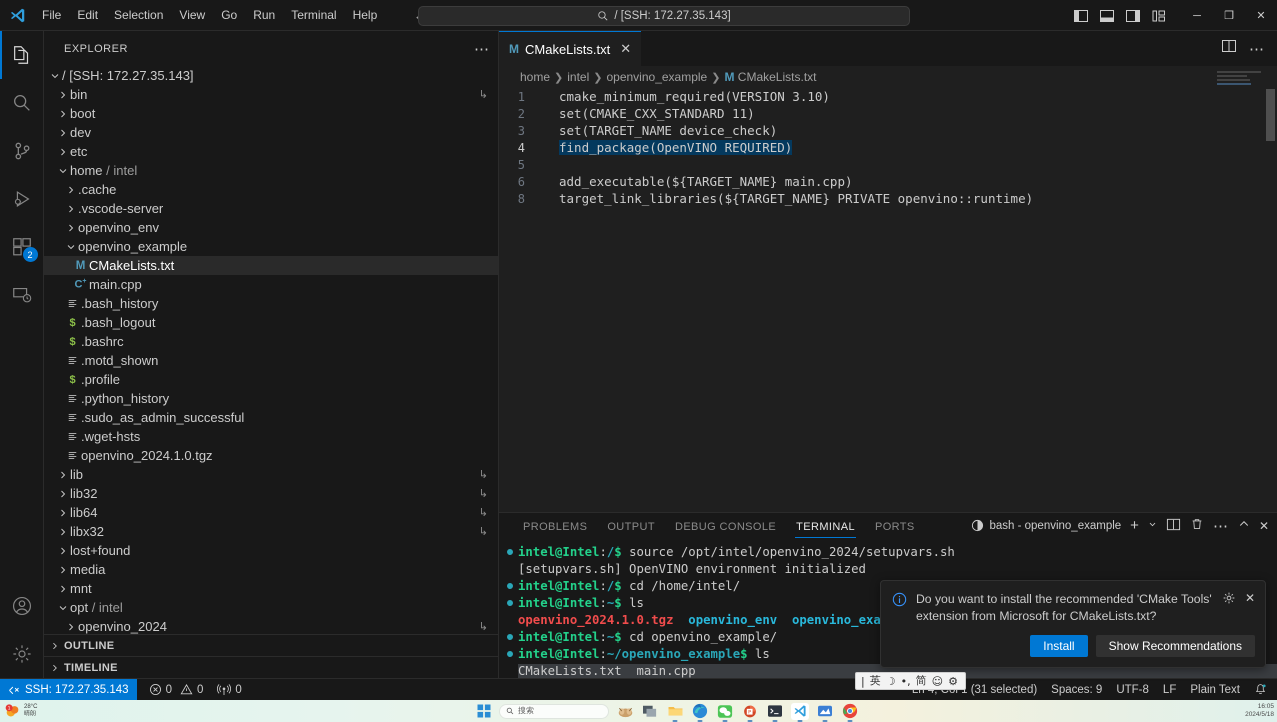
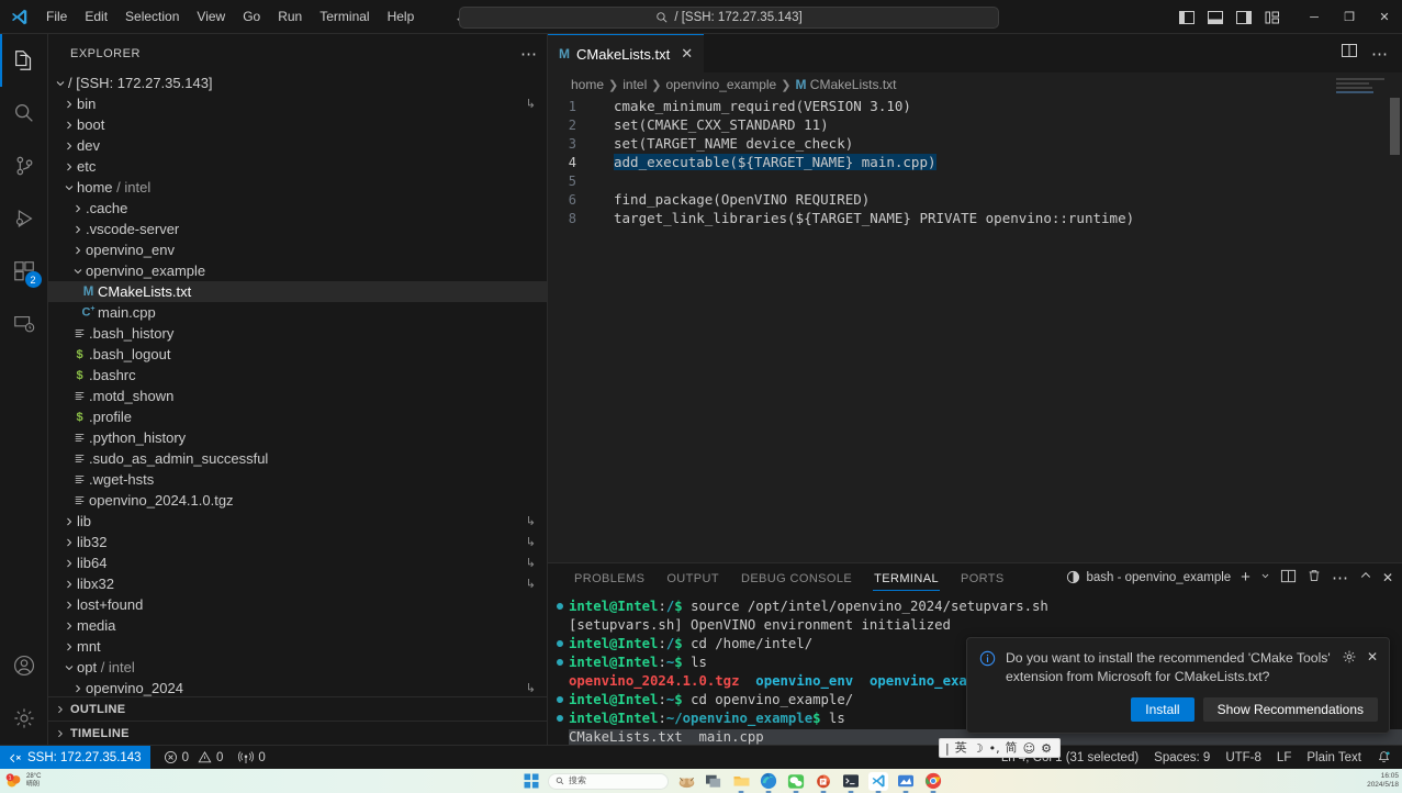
  File
  Edit
  Selection
  View
  Go
  Run
  Terminal
  Help
  / [SSH: 172.27.35.143]
  ─
  ❒
  ✕
  2
  EXPLORER
  ⋯
  / [SSH: 172.27.35.143]
  bin
  ↳
  boot
  dev
  etc
  home / intel
  .cache
  .vscode-server
  openvino_env
  openvino_example
  M
  CMakeLists.txt
  main.cpp
  .bash_history
  $
  .bash_logout
  $
  .bashrc
  .motd_shown
  $
  .profile
  .python_history
  .sudo_as_admin_successful
  .wget-hsts
  openvino_2024.1.0.tgz
  lib
  ↳
  lib32
  ↳
  lib64
  ↳
  libx32
  ↳
  lost+found
  media
  mnt
  opt / intel
  openvino_2024
  ↳
  OUTLINE
  TIMELINE
  M
  CMakeLists.txt
  ✕
  ⋯
  home
  ❯
  intel
  ❯
  openvino_example
  ❯
  M CMakeLists.txt
  1
  cmake_minimum_required(VERSION 3.10)
  2
  set(CMAKE_CXX_STANDARD 11)
  3
  set(TARGET_NAME device_check)
  4
- find_package(OpenVINO REQUIRED)
+ add_executable(${TARGET_NAME} main.cpp)
  5
  6
- add_executable(${TARGET_NAME} main.cpp)
+ find_package(OpenVINO REQUIRED)
  8
  target_link_libraries(${TARGET_NAME} PRIVATE openvino::runtime)
  PROBLEMS
  OUTPUT
  DEBUG CONSOLE
  TERMINAL
  PORTS
  bash - openvino_example
  +
  ⋯
  ✕
  intel@Intel:/$ source /opt/intel/openvino_2024/setupvars.sh
  [setupvars.sh] OpenVINO environment initialized
  intel@Intel:/$ cd /home/intel/
  intel@Intel:~$ ls
  openvino_2024.1.0.tgz openvino_env openvino_exa
  intel@Intel:~$ cd openvino_example/
  intel@Intel:~/openvino_example$ ls
  CMakeLists.txt main.cpp
  Do you want to install the recommended 'CMake Tools' extension from Microsoft for CMakeLists.txt?
  ✕
  Install
  Show Recommendations
  SSH: 172.27.35.143
  0
  0
  0
  Spaces: 9
  UTF-8
  LF
  Plain Text
  |
  英
  ☽
  •,
  简
  ☺
  ⚙
  搜索
